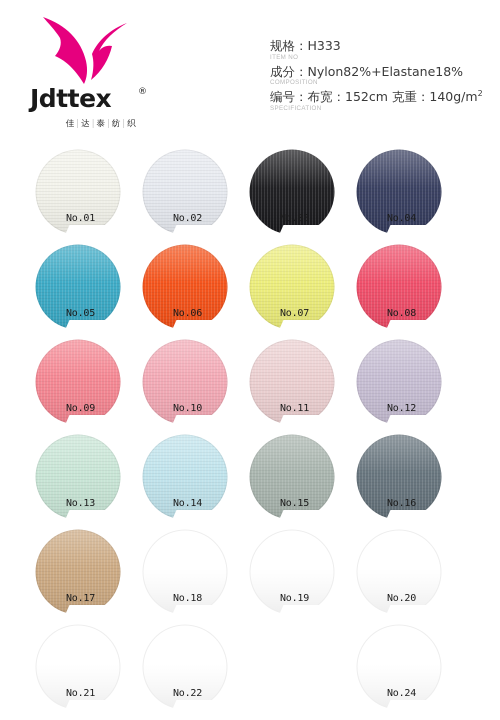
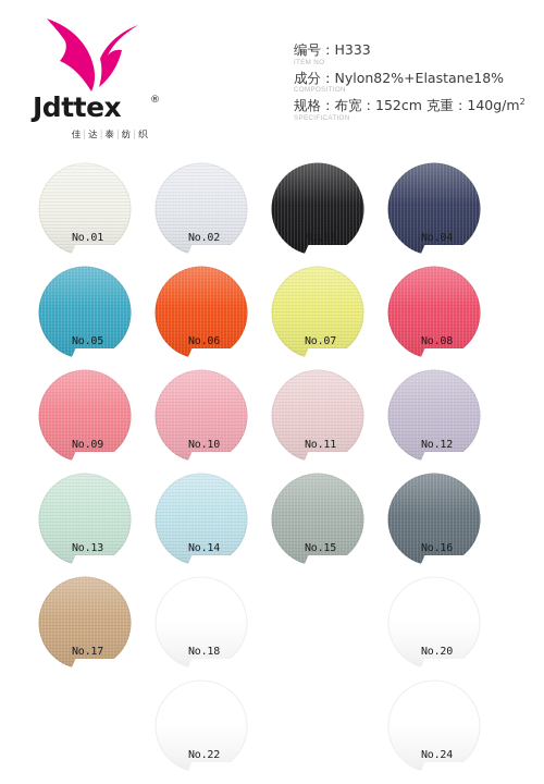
  Jdttex
  ®
  佳 | 达 | 泰 | 纺 | 织
- 规格：H333
+ 编号：H333
  成分：Nylon82%+Elastane18%
- 编号：布宽：152cm 克重：140g/m2
+ 规格：布宽：152cm 克重：140g/m2
  No.01
  No.02
  No.03
  No.04
  No.05
  No.06
  No.07
  No.08
  No.09
  No.10
  No.11
  No.12
  No.13
  No.14
  No.15
  No.16
  No.17
  No.18
- No.19
  No.20
- No.21
  No.22
  No.24
